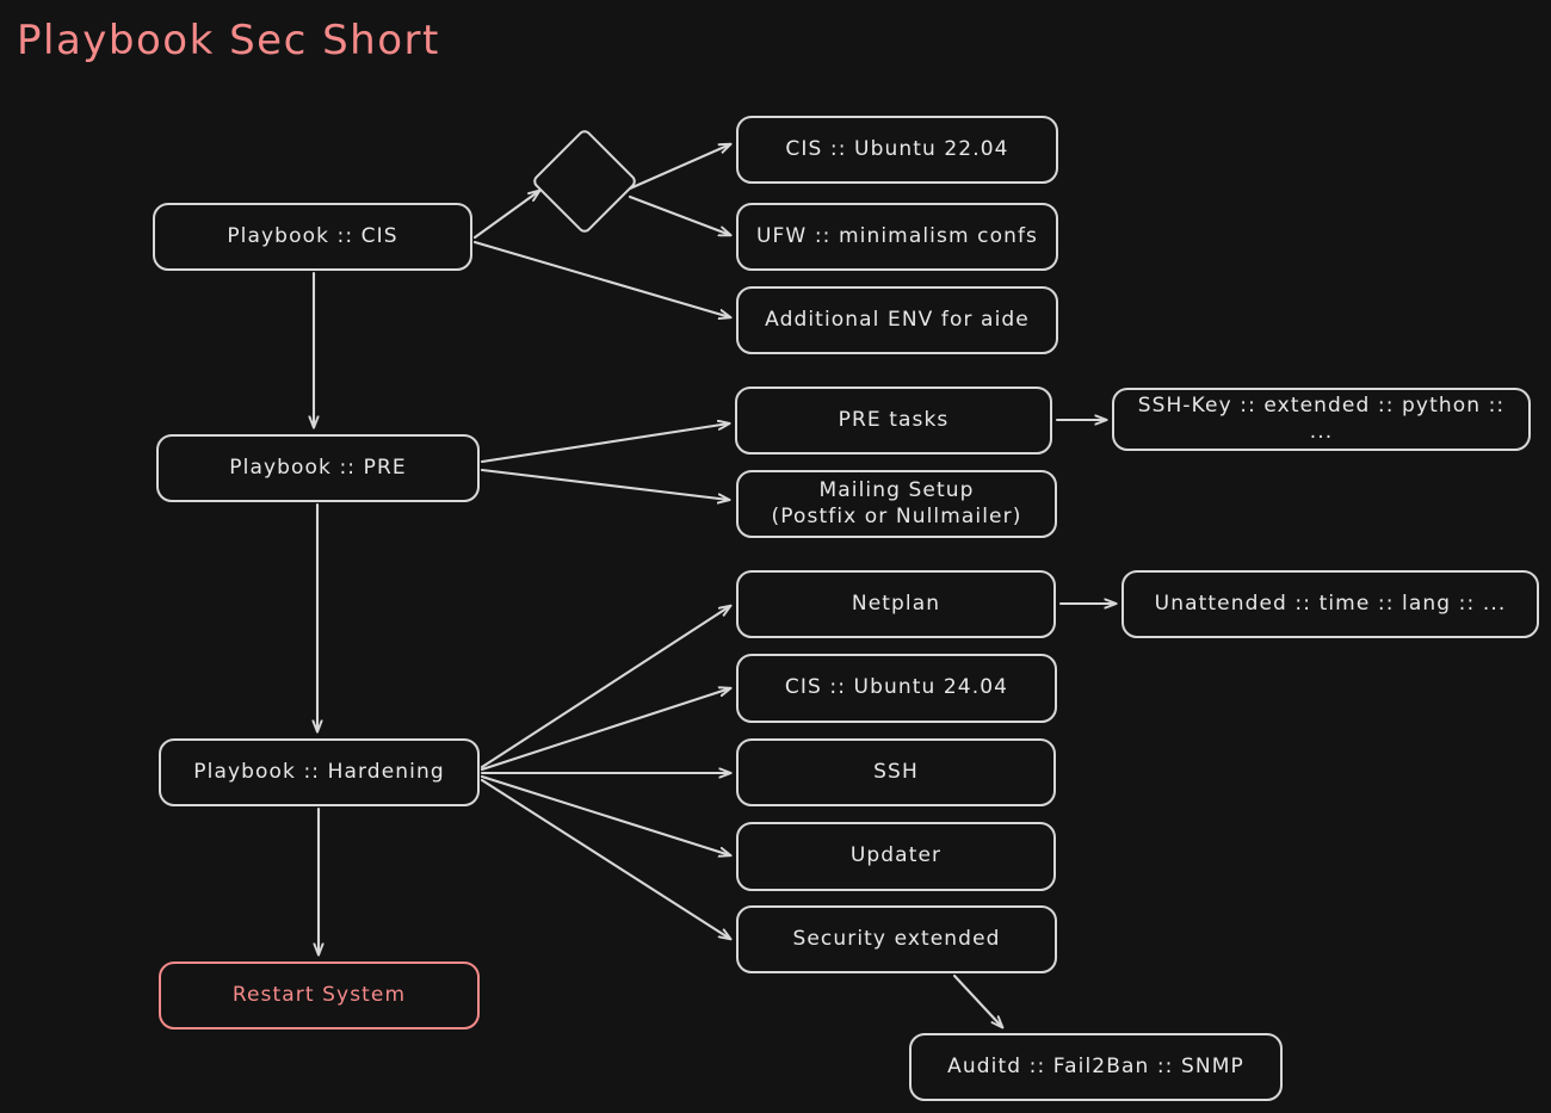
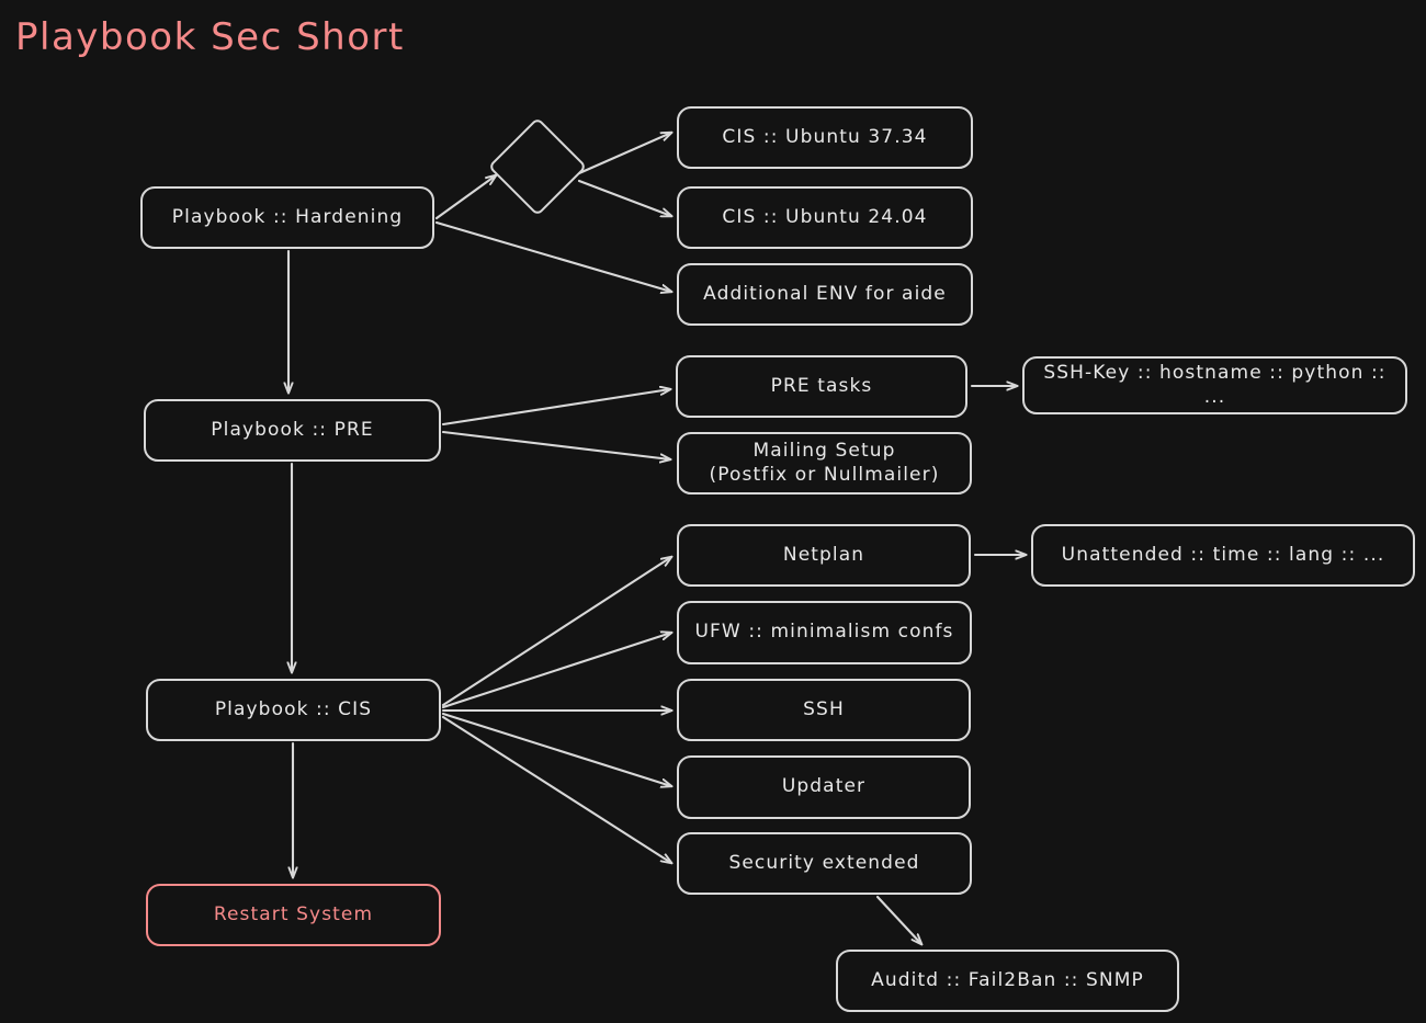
  Playbook Sec Short
- Playbook :: CIS
+ Playbook :: Hardening
- CIS :: Ubuntu 22.04
+ CIS :: Ubuntu 37.34
- UFW :: minimalism confs
+ CIS :: Ubuntu 24.04
  Additional ENV for aide
  Playbook :: PRE
  PRE tasks
- SSH-Key :: extended :: python :: ...
+ SSH-Key :: hostname :: python :: ...
  Mailing Setup
  (Postfix or Nullmailer)
- Playbook :: Hardening
+ Playbook :: CIS
  Netplan
  Unattended :: time :: lang :: ...
- CIS :: Ubuntu 24.04
+ UFW :: minimalism confs
  SSH
  Updater
  Security extended
  Auditd :: Fail2Ban :: SNMP
  Restart System
